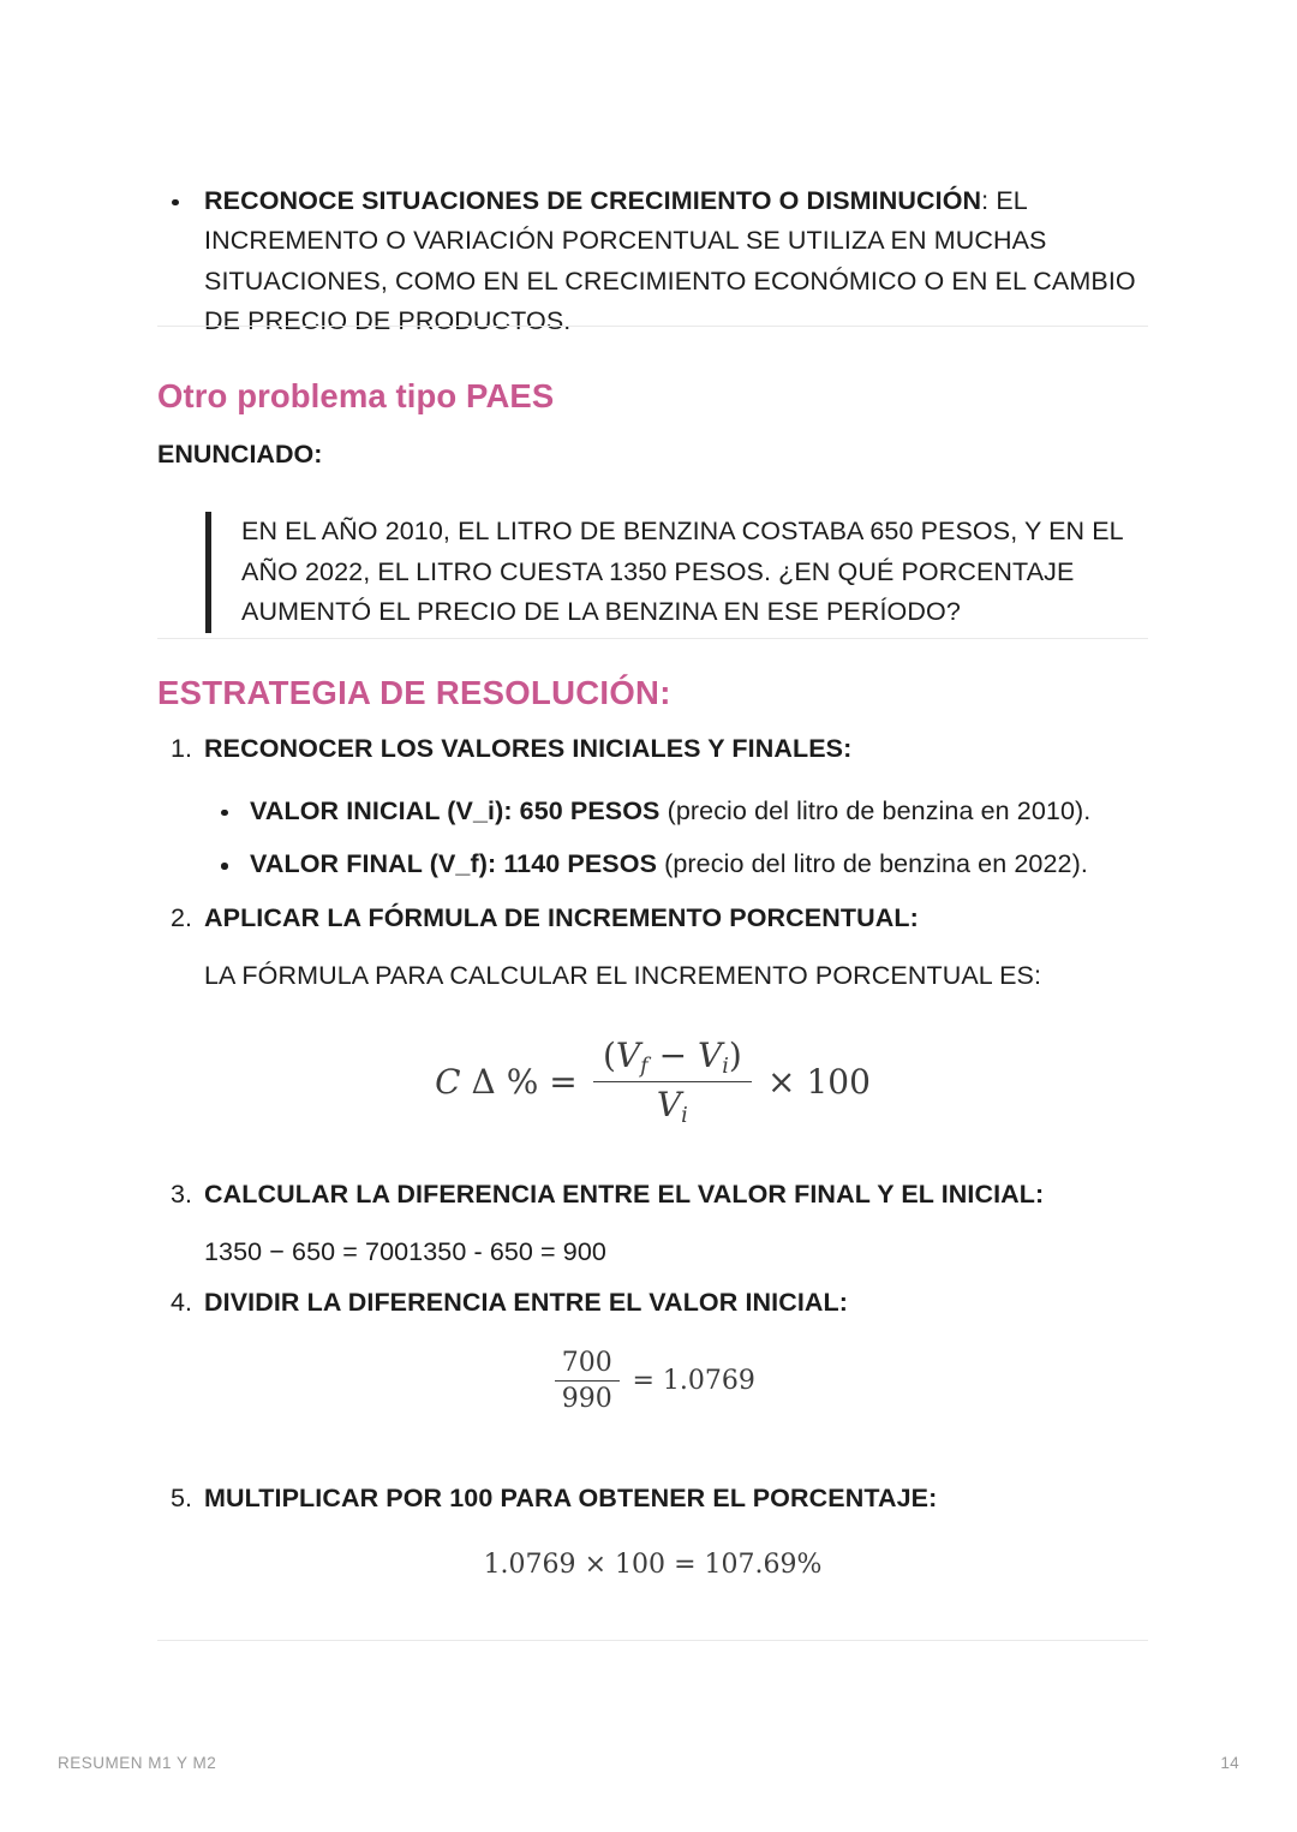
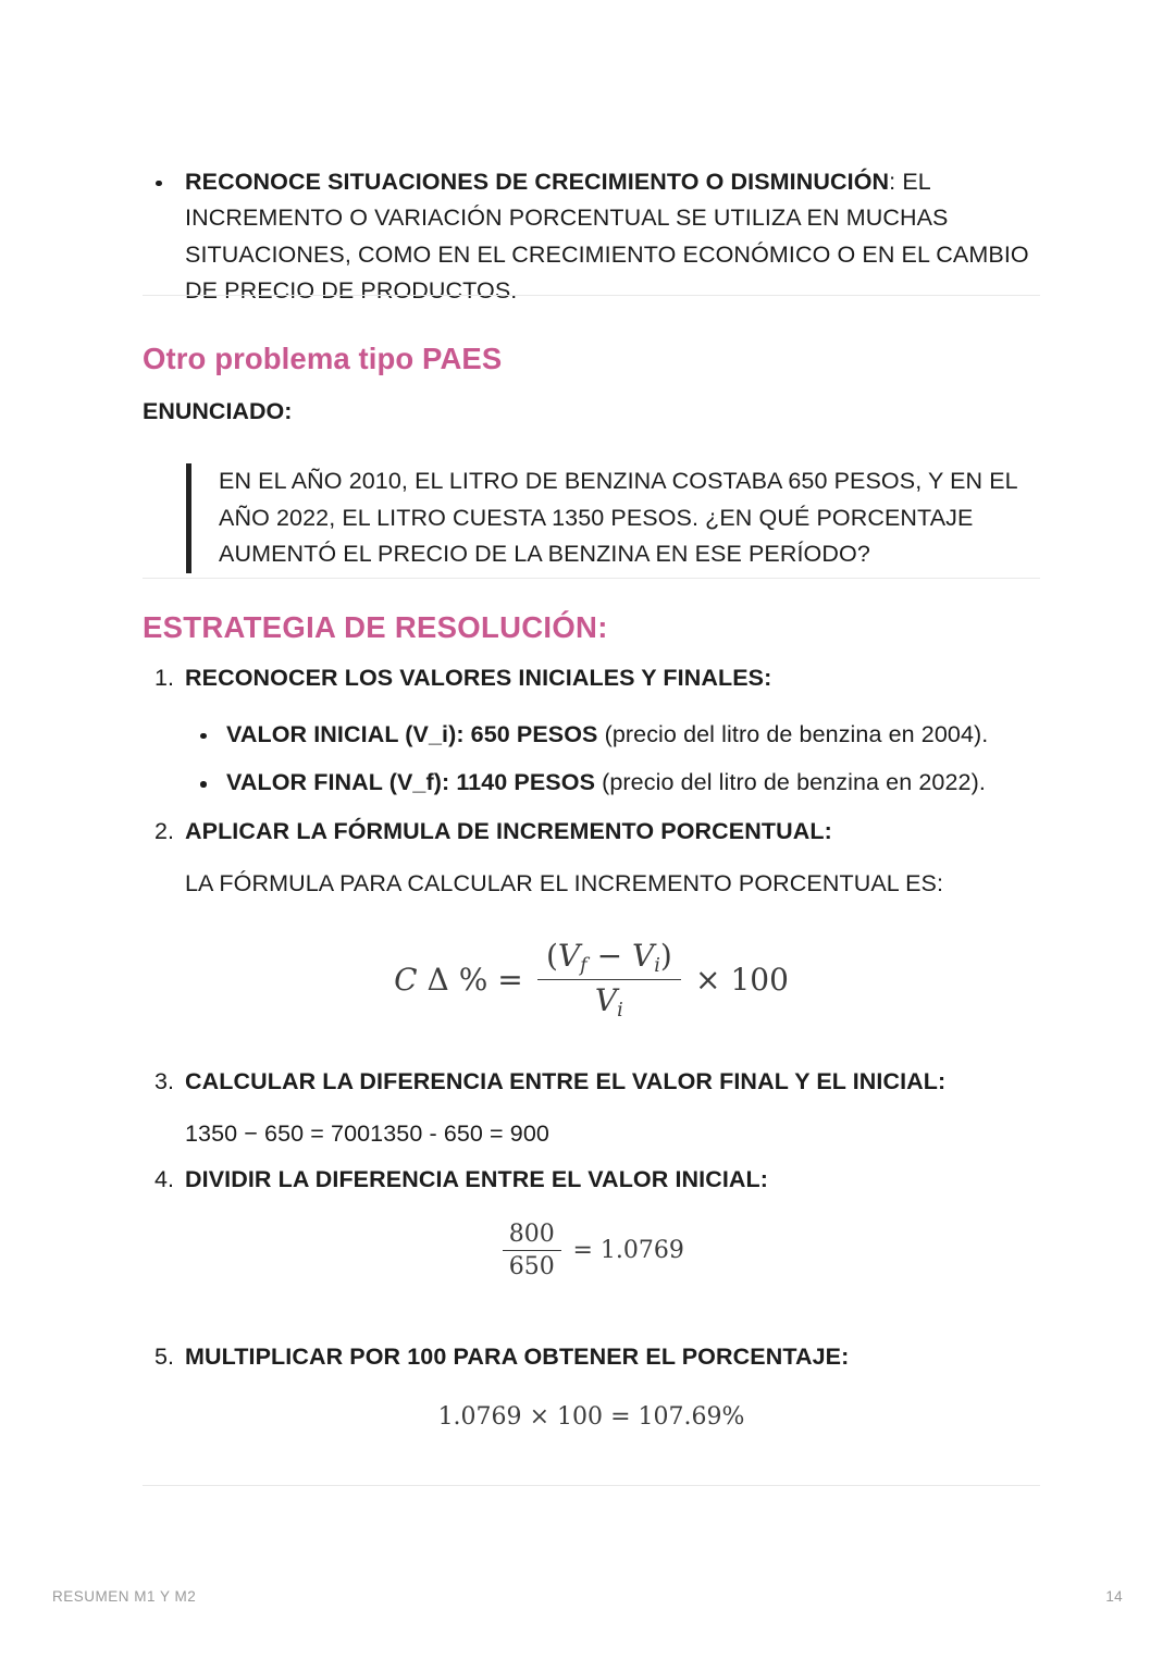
  RECONOCE SITUACIONES DE CRECIMIENTO O DISMINUCIÓN: EL INCREMENTO O VARIACIÓN PORCENTUAL SE UTILIZA EN MUCHAS SITUACIONES, COMO EN EL CRECIMIENTO ECONÓMICO O EN EL CAMBIO DE PRECIO DE PRODUCTOS.
  Otro problema tipo PAES
  ENUNCIADO:
  EN EL AÑO 2010, EL LITRO DE BENZINA COSTABA 650 PESOS, Y EN EL AÑO 2022, EL LITRO CUESTA 1350 PESOS. ¿EN QUÉ PORCENTAJE AUMENTÓ EL PRECIO DE LA BENZINA EN ESE PERÍODO?
  ESTRATEGIA DE RESOLUCIÓN:
  1
  RECONOCER LOS VALORES INICIALES Y FINALES:
- VALOR INICIAL (V_i): 650 PESOS (precio del litro de benzina en 2010).
+ VALOR INICIAL (V_i): 650 PESOS (precio del litro de benzina en 2004).
  VALOR FINAL (V_f): 1140 PESOS (precio del litro de benzina en 2022).
  2
  APLICAR LA FÓRMULA DE INCREMENTO PORCENTUAL:
  LA FÓRMULA PARA CALCULAR EL INCREMENTO PORCENTUAL ES:
  3
  CALCULAR LA DIFERENCIA ENTRE EL VALOR FINAL Y EL INICIAL:
  1350 − 650 = 7001350 - 650 = 900
  4
  DIVIDIR LA DIFERENCIA ENTRE EL VALOR INICIAL:
  5
  MULTIPLICAR POR 100 PARA OBTENER EL PORCENTAJE:
  C
  Δ
  %
  =
  (Vf − Vi)
  Vi
  ×
  100
- 700
+ 800
- 990
+ 650
  =
  1.0769
  1.0769
  ×
  100
  =
  107.69%
  RESUMEN M1 Y M2
  14
